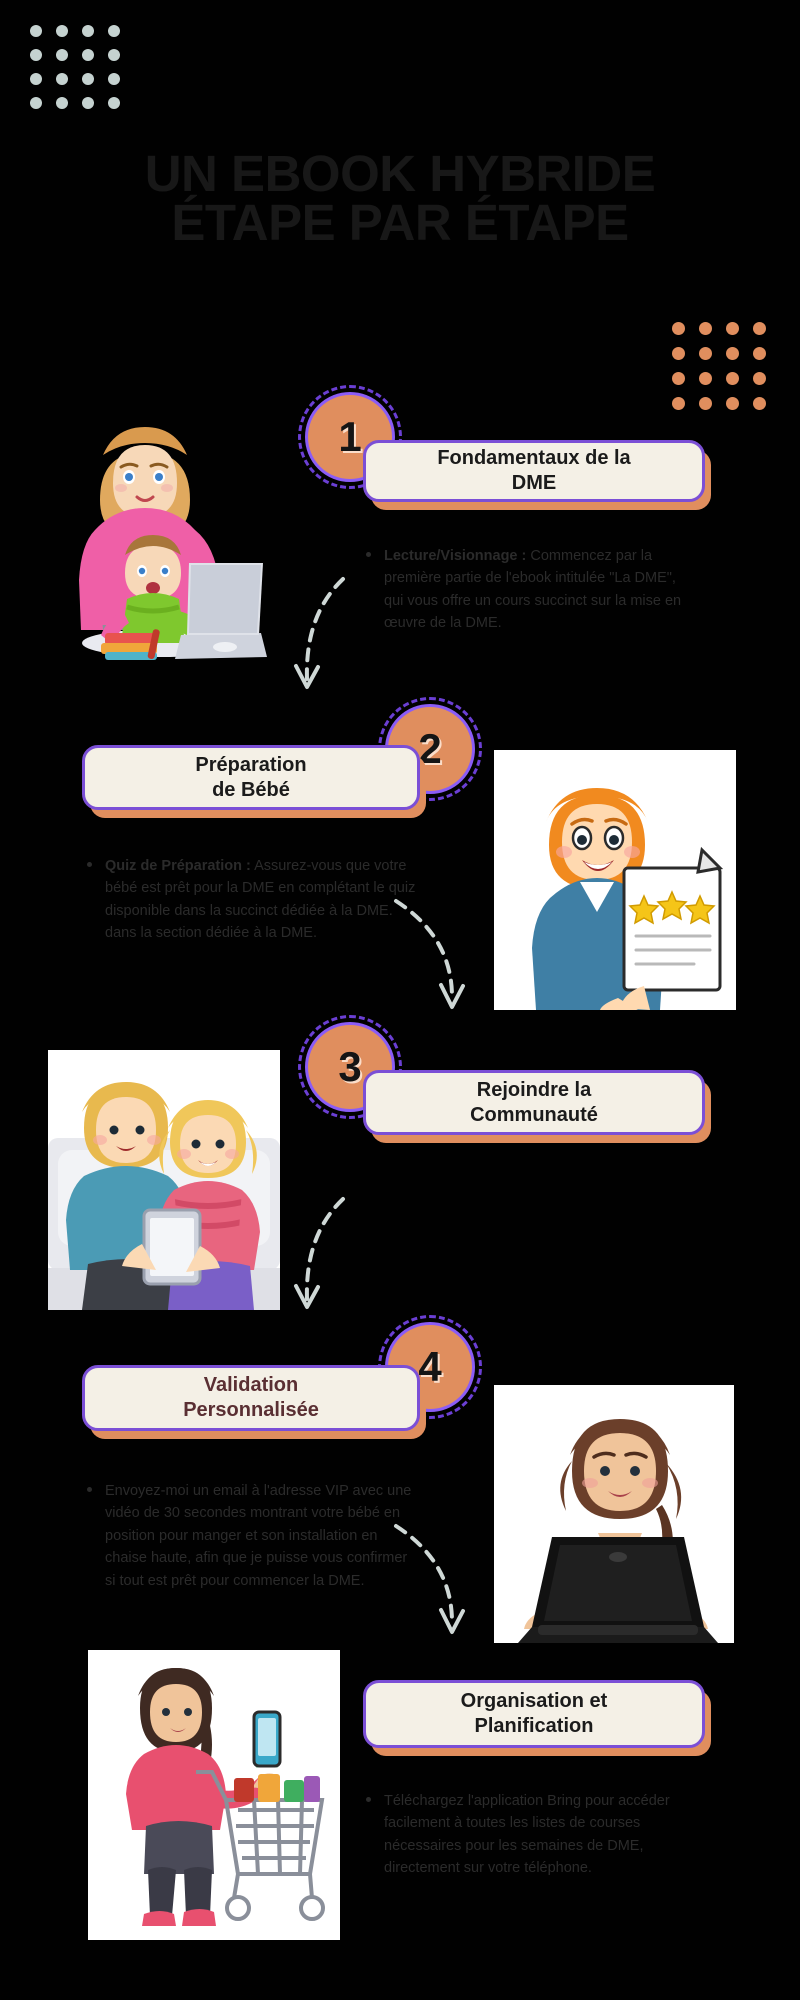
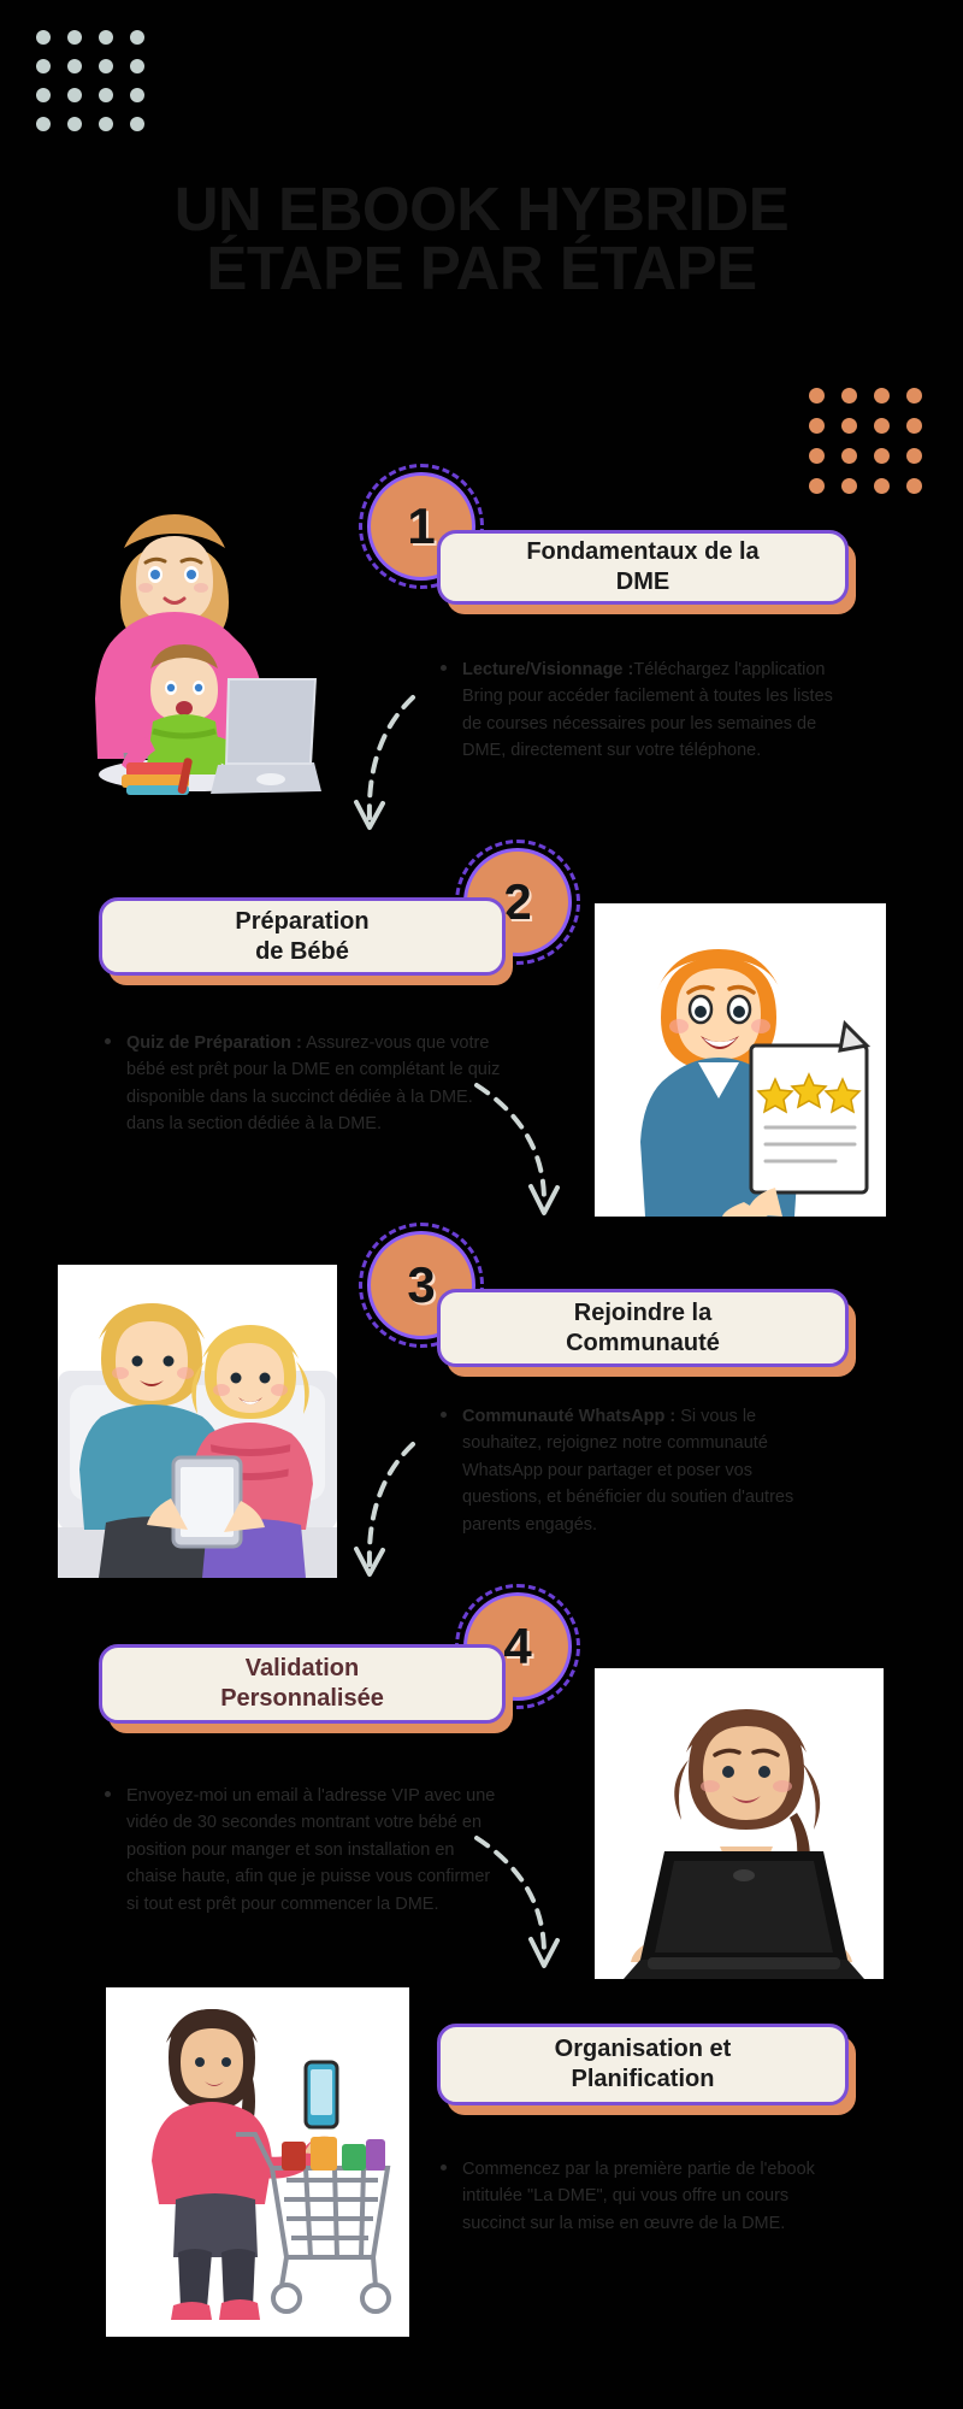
  1
  Fondamentaux de la
  DME
- Lecture/Visionnage : Commencez par la première partie de l'ebook intitulée "La DME", qui vous offre un cours succinct sur la mise en œuvre de la DME.
+ Lecture/Visionnage :Téléchargez l'application Bring pour accéder facilement à toutes les listes de courses nécessaires pour les semaines de DME, directement sur votre téléphone.
  2
  Préparation
  de Bébé
  Quiz de Préparation : Assurez-vous que votre bébé est prêt pour la DME en complétant le quiz disponible dans la succinct dédiée à la DME. dans la section dédiée à la DME.
  3
  Rejoindre la
  Communauté
+ Communauté WhatsApp : Si vous le souhaitez, rejoignez notre communauté WhatsApp pour partager et poser vos questions, et bénéficier du soutien d'autres parents engagés.
  4
  Validation
  Personnalisée
  Envoyez-moi un email à l'adresse VIP avec une vidéo de 30 secondes montrant votre bébé en position pour manger et son installation en chaise haute, afin que je puisse vous confirmer si tout est prêt pour commencer la DME.
  Organisation et
  Planification
- Téléchargez l'application Bring pour accéder facilement à toutes les listes de courses nécessaires pour les semaines de DME, directement sur votre téléphone.
+ Commencez par la première partie de l'ebook intitulée "La DME", qui vous offre un cours succinct sur la mise en œuvre de la DME.
